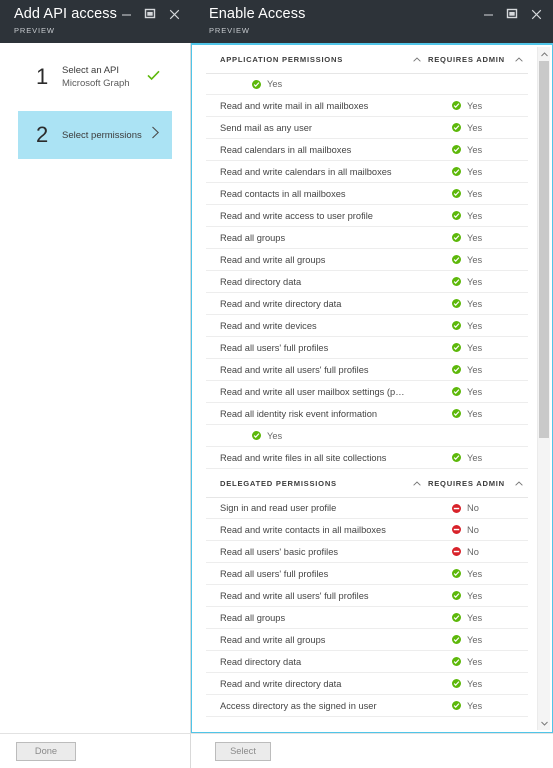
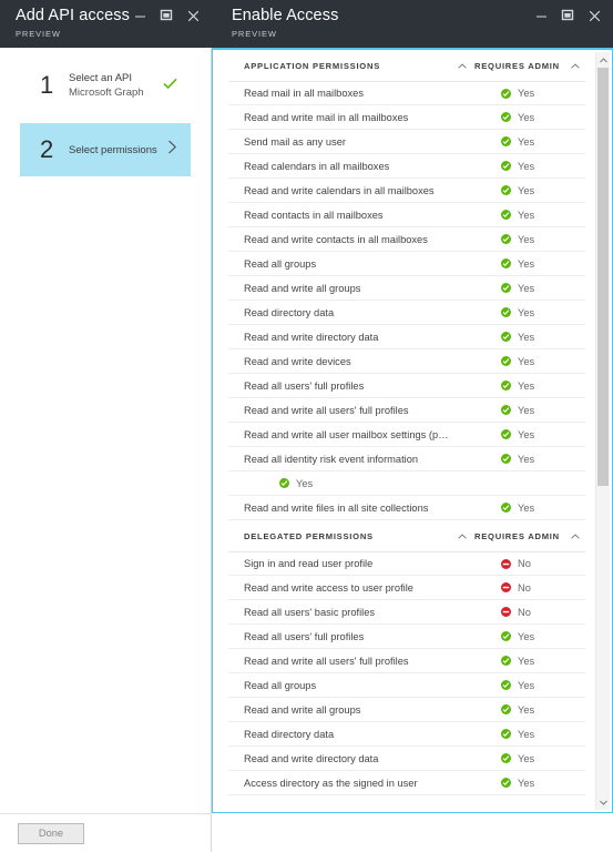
  Add API access
  PREVIEW
  1
  Select an API
  Microsoft Graph
  2
  Select permissions
  Enable Access
  PREVIEW
  APPLICATION PERMISSIONS
  REQUIRES ADMIN
+ Read mail in all mailboxes
  Yes
  Read and write mail in all mailboxes
  Yes
  Send mail as any user
  Yes
  Read calendars in all mailboxes
  Yes
  Read and write calendars in all mailboxes
  Yes
  Read contacts in all mailboxes
  Yes
- Read and write access to user profile
+ Read and write contacts in all mailboxes
  Yes
  Read all groups
  Yes
  Read and write all groups
  Yes
  Read directory data
  Yes
  Read and write directory data
  Yes
  Read and write devices
  Yes
  Read all users' full profiles
  Yes
  Read and write all users' full profiles
  Yes
  Read and write all user mailbox settings (prev
  Yes
  Read all identity risk event information
  Yes
  Yes
  Read and write files in all site collections
  Yes
  DELEGATED PERMISSIONS
  REQUIRES ADMIN
  Sign in and read user profile
  No
- Read and write contacts in all mailboxes
+ Read and write access to user profile
  No
  Read all users' basic profiles
  No
  Read all users' full profiles
  Yes
  Read and write all users' full profiles
  Yes
  Read all groups
  Yes
  Read and write all groups
  Yes
  Read directory data
  Yes
  Read and write directory data
  Yes
  Access directory as the signed in user
  Yes
  Done
- Select
